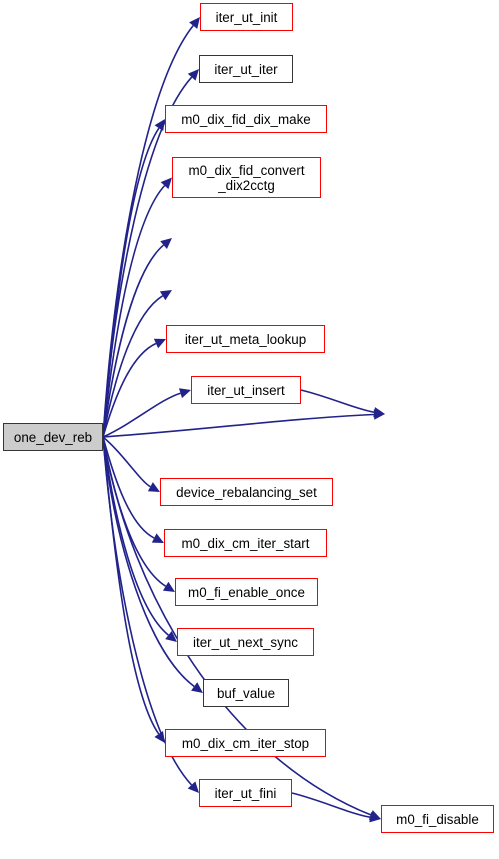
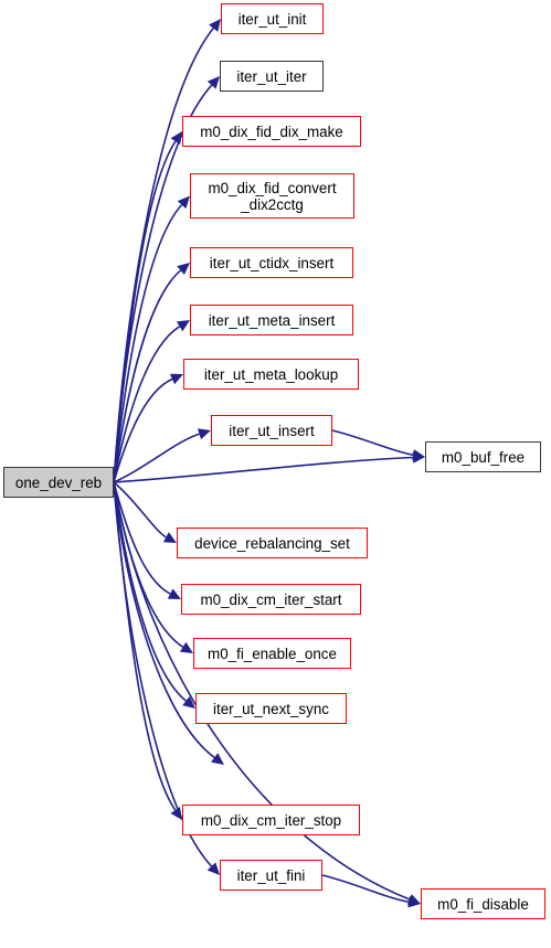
  one_dev_reb
  iter_ut_init
  iter_ut_iter
  m0_dix_fid_dix_make
  m0_dix_fid_convert
  _dix2cctg
+ iter_ut_ctidx_insert
+ iter_ut_meta_insert
  iter_ut_meta_lookup
  iter_ut_insert
+ m0_buf_free
  device_rebalancing_set
  m0_dix_cm_iter_start
  m0_fi_enable_once
  iter_ut_next_sync
- buf_value
  m0_dix_cm_iter_stop
  iter_ut_fini
  m0_fi_disable
